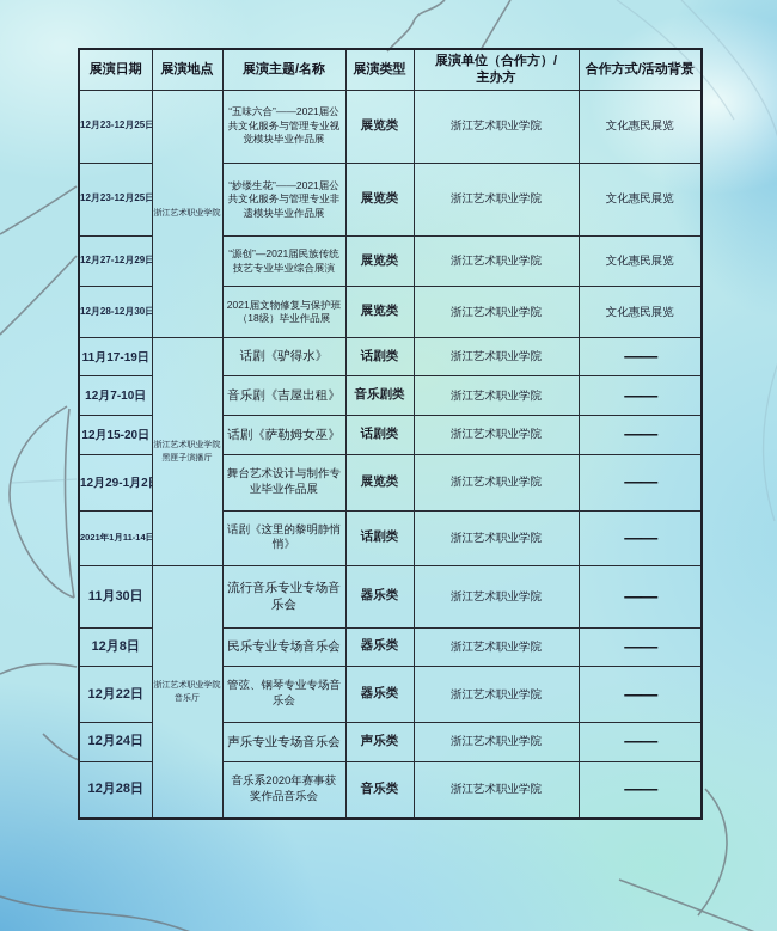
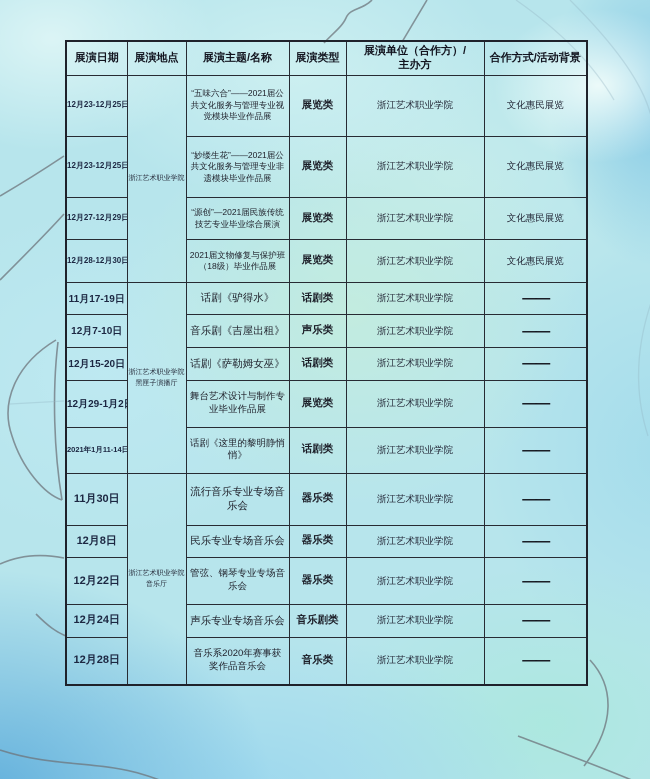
  展演日期	展演地点	展演主题/名称	展演类型	展演单位（合作方）/ 主办方	合作方式/活动背景
  12月23-12月25日		“五味六合”——2021届公共文化服务与管理专业视觉模块毕业作品展	展览类	浙江艺术职业学院	文化惠民展览
  12月23-12月25日	“妙缕生花”——2021届公共文化服务与管理专业非遗模块毕业作品展	展览类	浙江艺术职业学院	文化惠民展览
  12月27-12月29日	“源创”—2021届民族传统技艺专业毕业综合展演	展览类	浙江艺术职业学院	文化惠民展览
  12月28-12月30日	2021届文物修复与保护班（18级）毕业作品展	展览类	浙江艺术职业学院	文化惠民展览
- 12月7-10日	音乐剧《吉屋出租》	音乐剧类	浙江艺术职业学院	——
+ 12月7-10日	音乐剧《吉屋出租》	声乐类	浙江艺术职业学院	——
  12月15-20日	话剧《萨勒姆女巫》	话剧类	浙江艺术职业学院	——
  12月29-1月2	舞台艺术设计与制作专业毕业作品展	展览类	浙江艺术职业学院	——
  2021年1月11-14日	话剧《这里的黎明静悄悄》	话剧类	浙江艺术职业学院	——
  11月30日		流行音乐专业专场音乐会	器乐类	浙江艺术职业学院	——
  12月8日	民乐专业专场音乐会	器乐类	浙江艺术职业学院	——
  12月22日	管弦、钢琴专业专场音乐会	器乐类	浙江艺术职业学院	——
- 12月24日	声乐专业专场音乐会	声乐类	浙江艺术职业学院	——
+ 12月24日	声乐专业专场音乐会	音乐剧类	浙江艺术职业学院	——
  12月28日	音乐系2020年赛事获奖作品音乐会	音乐类	浙江艺术职业学院	——
